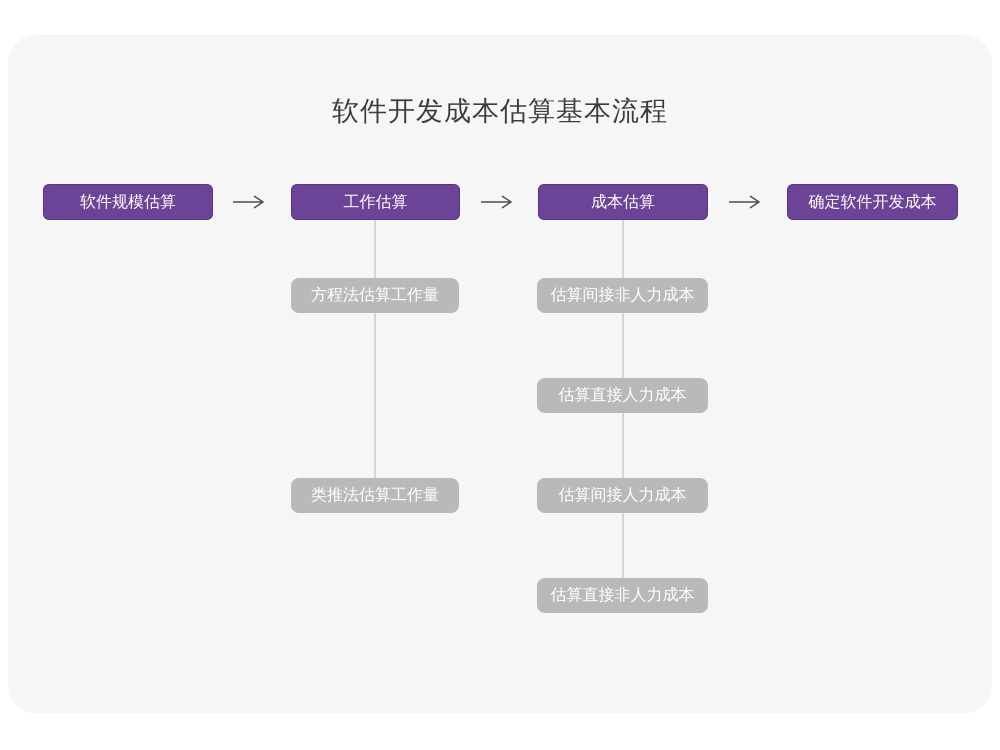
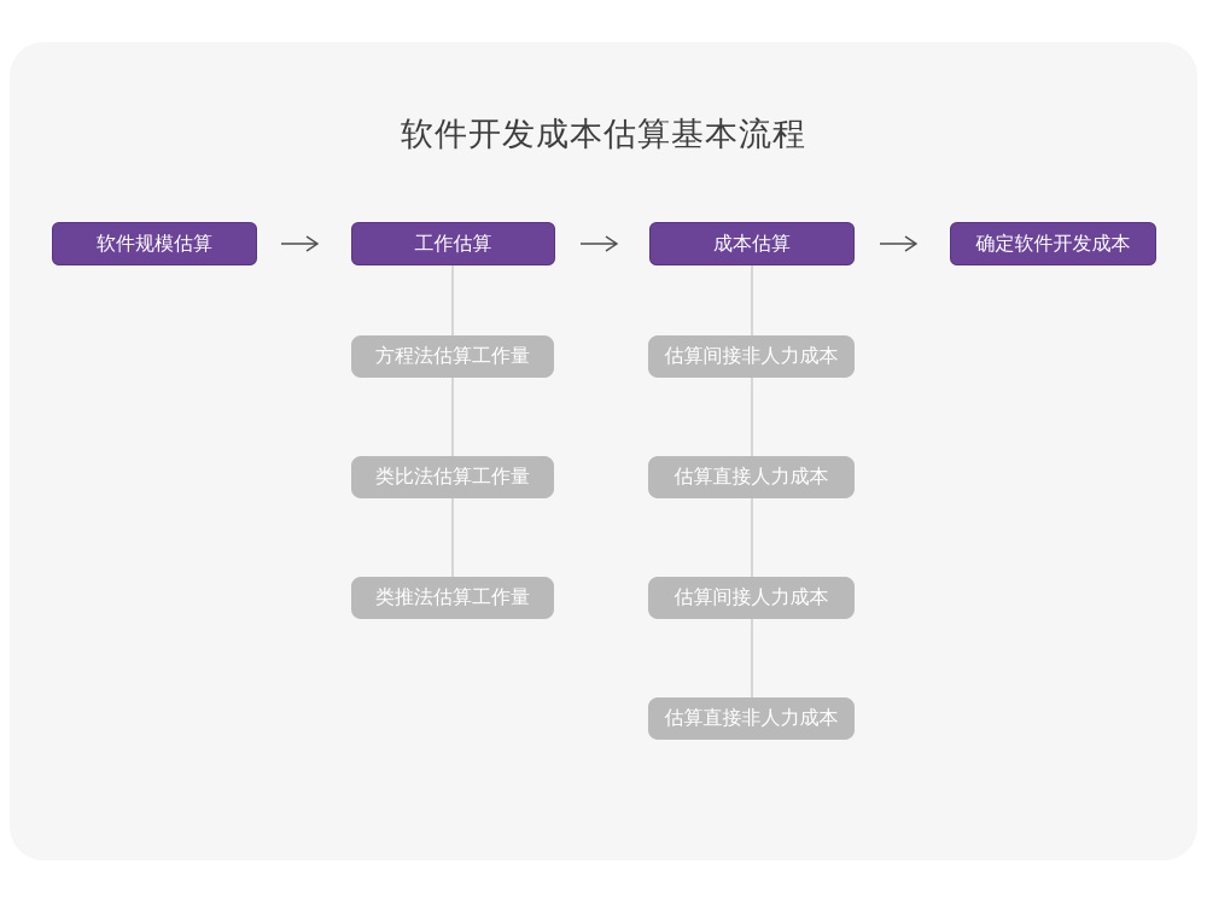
  软件开发成本估算基本流程
  软件规模估算
  工作估算
  成本估算
  确定软件开发成本
  方程法估算工作量
+ 类比法估算工作量
  类推法估算工作量
  估算间接非人力成本
  估算直接人力成本
  估算间接人力成本
  估算直接非人力成本
